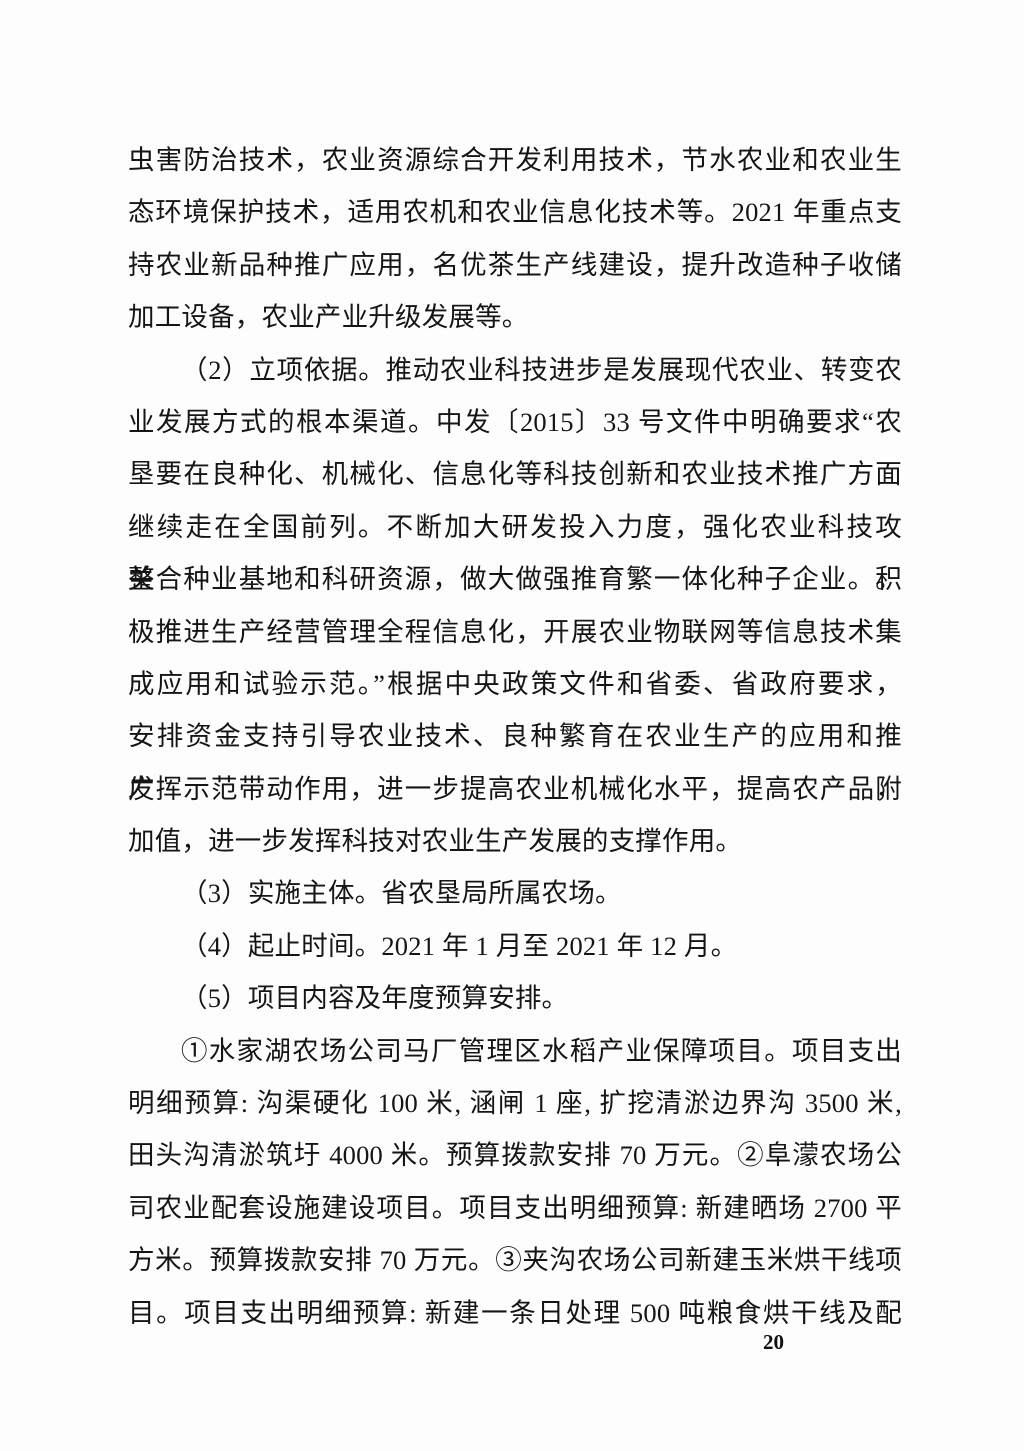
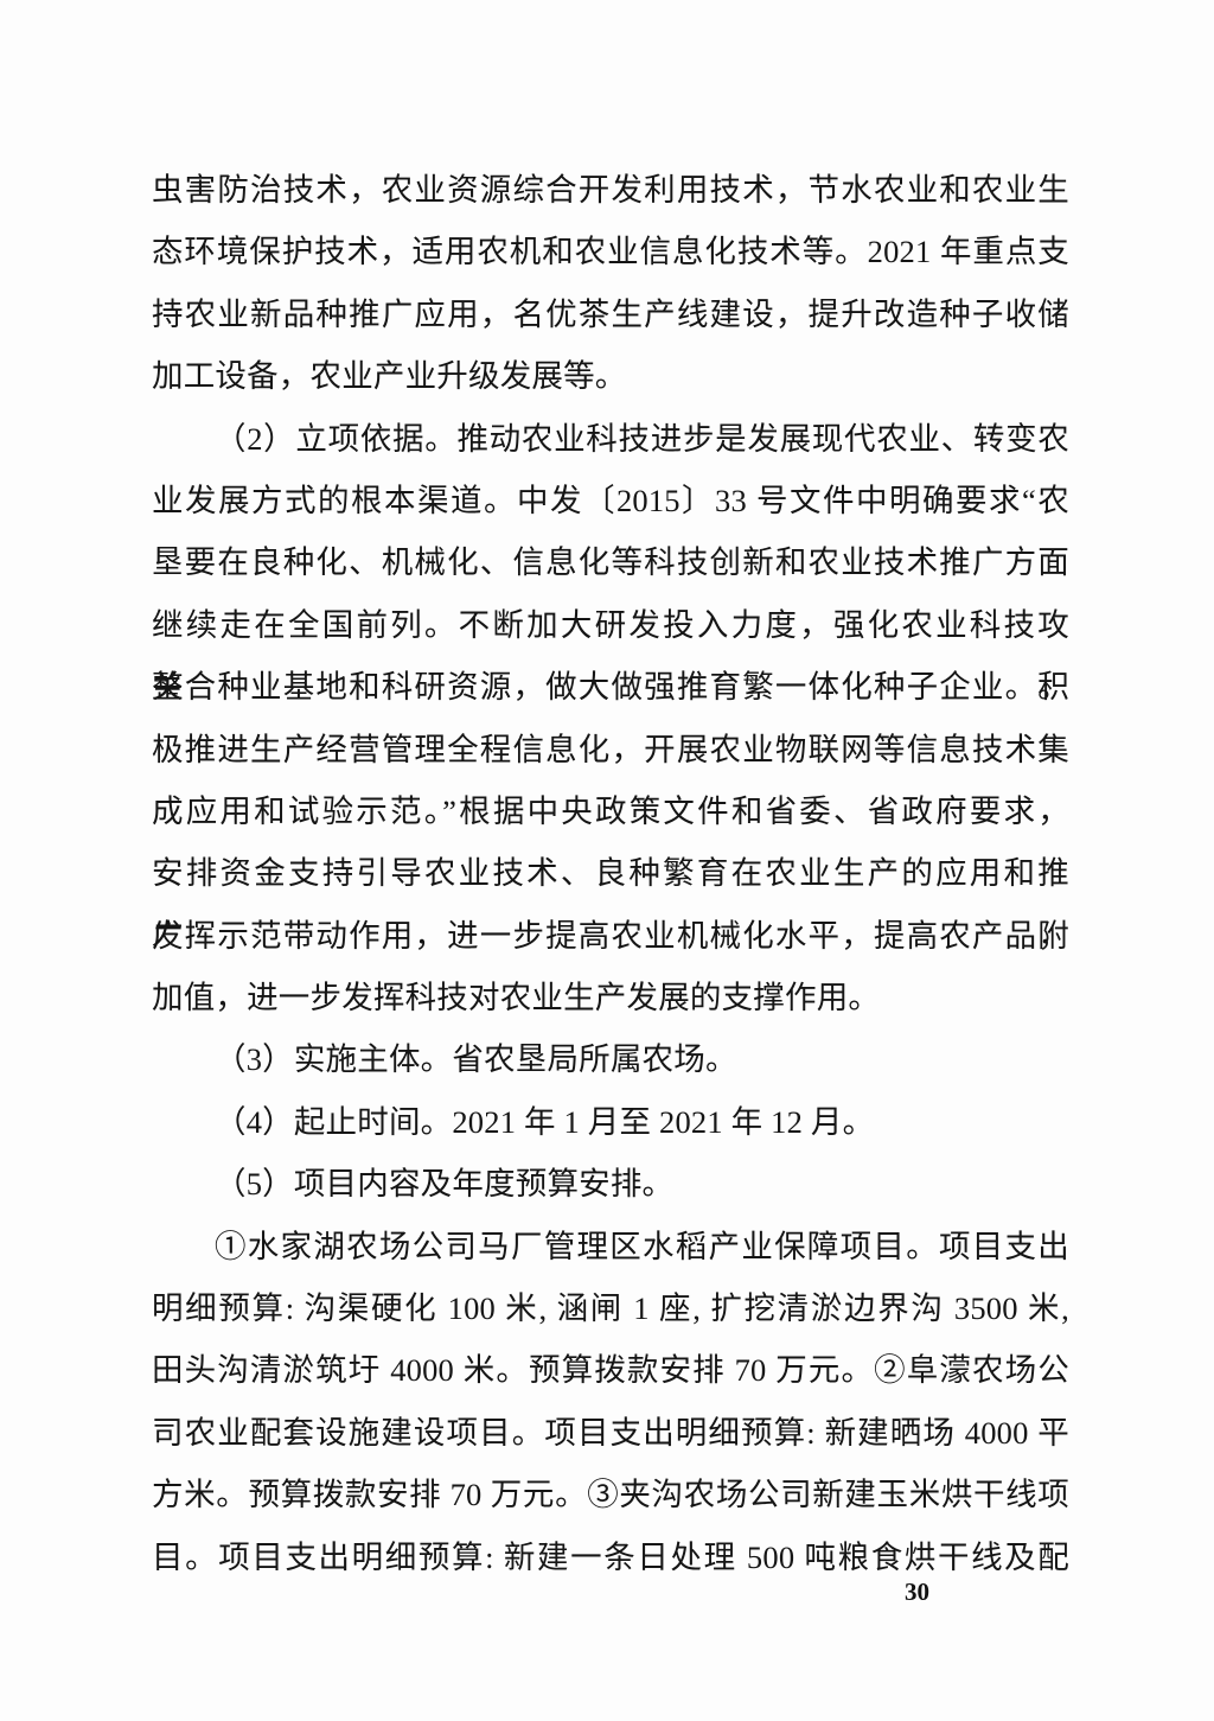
  虫害防治技术，农业资源综合开发利用技术，节水农业和农业生
  态环境保护技术，适用农机和农业信息化技术等。2021 年重点支
  持农业新品种推广应用，名优茶生产线建设，提升改造种子收储
  加工设备，农业产业升级发展等。
  （2）立项依据。推动农业科技进步是发展现代农业、转变农
  业发展方式的根本渠道。中发〔2015〕33 号文件中明确要求“农
  垦要在良种化、机械化、信息化等科技创新和农业技术推广方面
  继续走在全国前列。不断加大研发投入力度，强化农业科技攻关。
  整合种业基地和科研资源，做大做强推育繁一体化种子企业。积
  极推进生产经营管理全程信息化，开展农业物联网等信息技术集
  成应用和试验示范。”根据中央政策文件和省委、省政府要求，
  安排资金支持引导农业技术、良种繁育在农业生产的应用和推广，
  发挥示范带动作用，进一步提高农业机械化水平，提高农产品附
  加值，进一步发挥科技对农业生产发展的支撑作用。
  （3）实施主体。省农垦局所属农场。
  （4）起止时间。2021 年 1 月至 2021 年 12 月。
  （5）项目内容及年度预算安排。
  ①水家湖农场公司马厂管理区水稻产业保障项目。项目支出
  明细预算: 沟渠硬化 100 米, 涵闸 1 座, 扩挖清淤边界沟 3500 米,
  田头沟清淤筑圩 4000 米。预算拨款安排 70 万元。②阜濛农场公
- 司农业配套设施建设项目。项目支出明细预算: 新建晒场 2700 平
+ 司农业配套设施建设项目。项目支出明细预算: 新建晒场 4000 平
  方米。预算拨款安排 70 万元。③夹沟农场公司新建玉米烘干线项
  目。项目支出明细预算: 新建一条日处理 500 吨粮食烘干线及配
- 20
+ 30
